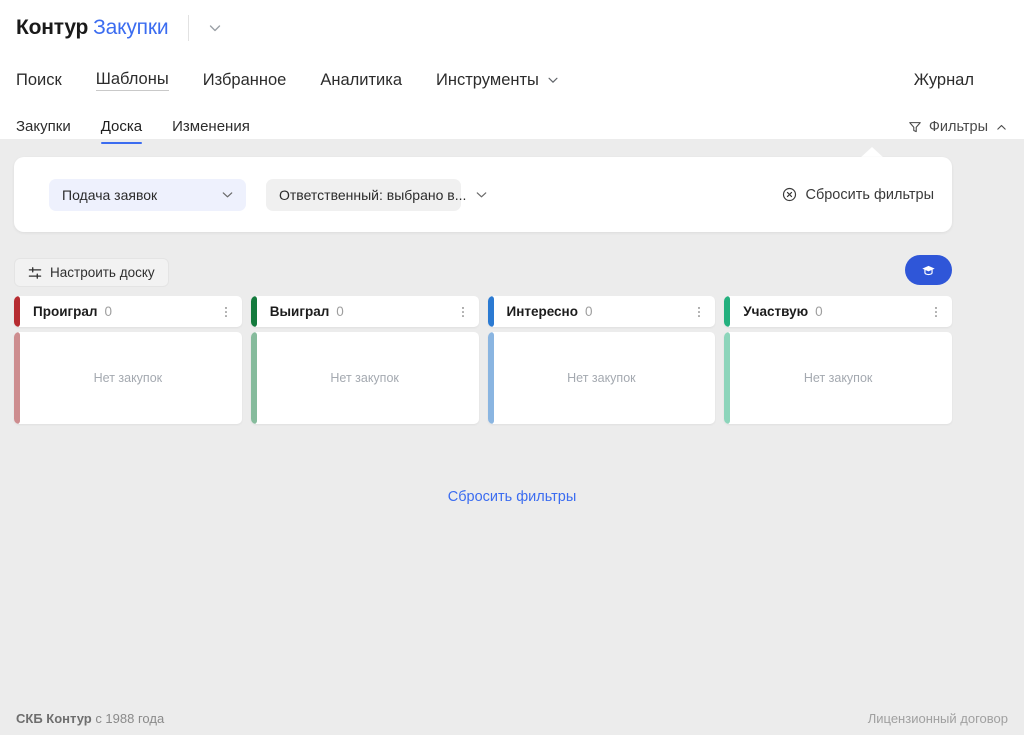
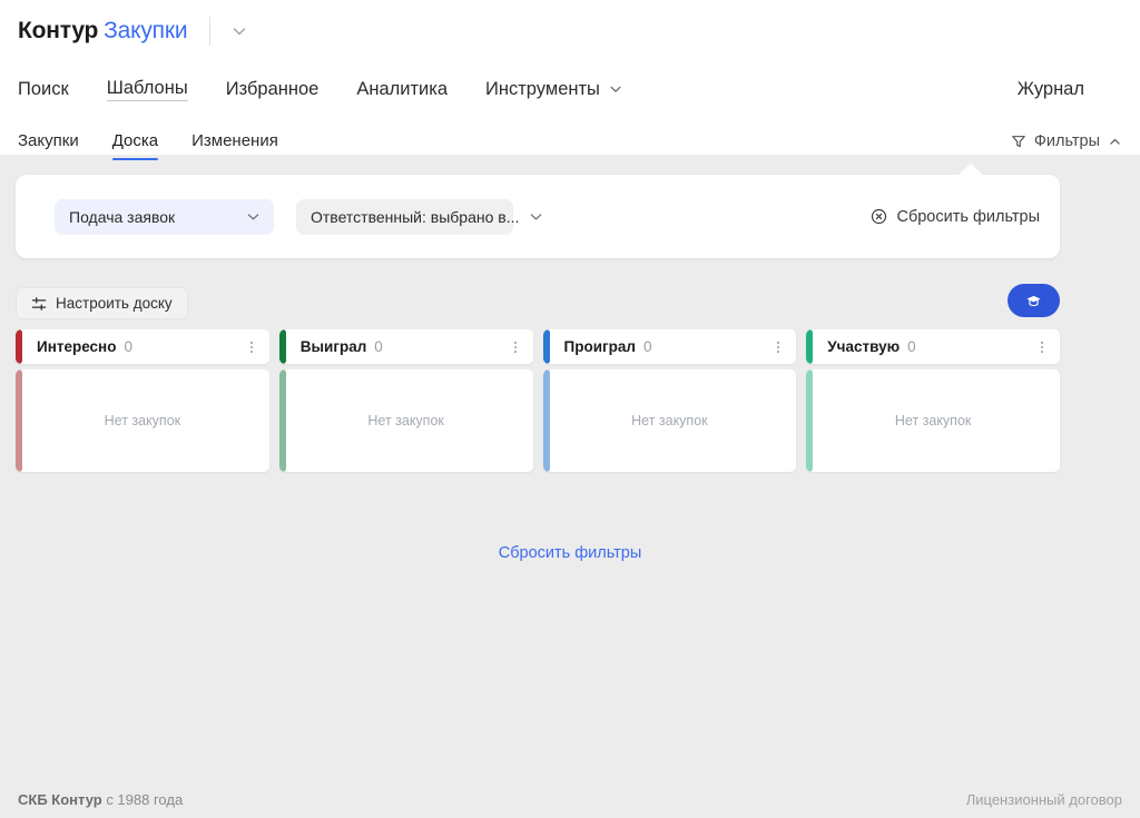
  Контур
  Закупки
  Поиск
  Шаблоны
  Избранное
  Аналитика
  Инструменты
  Журнал
  Закупки
  Доска
  Изменения
  Фильтры
  Подача заявок
  Ответственный: выбрано в...
  Сбросить фильтры
  Настроить доску
- Проиграл
+ Интересно
  0
  Нет закупок
  Выиграл
  0
  Нет закупок
- Интересно
+ Проиграл
  0
  Нет закупок
  Участвую
  0
  Нет закупок
  Сбросить фильтры
  СКБ Контур с 1988 года
  Лицензионный договор
